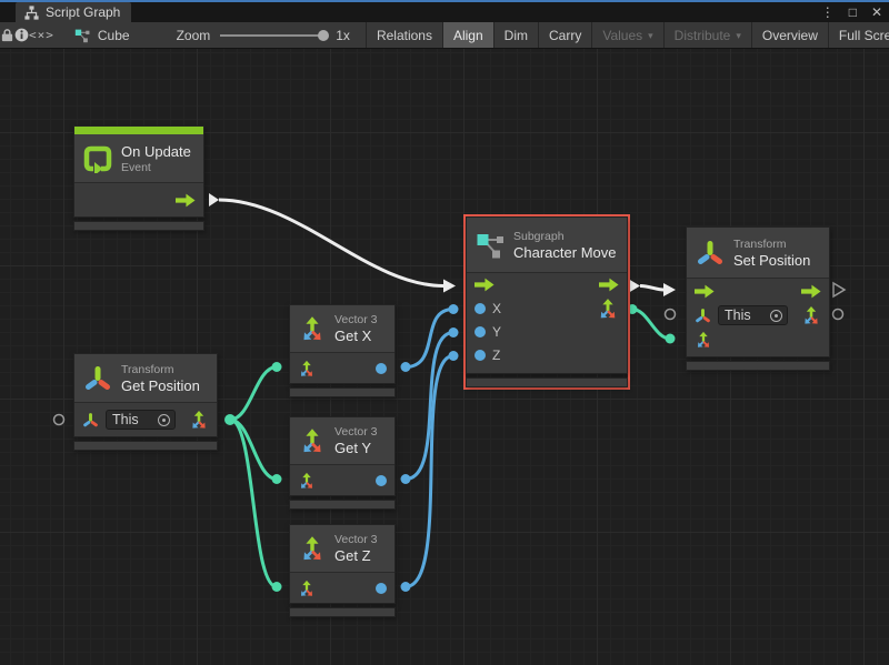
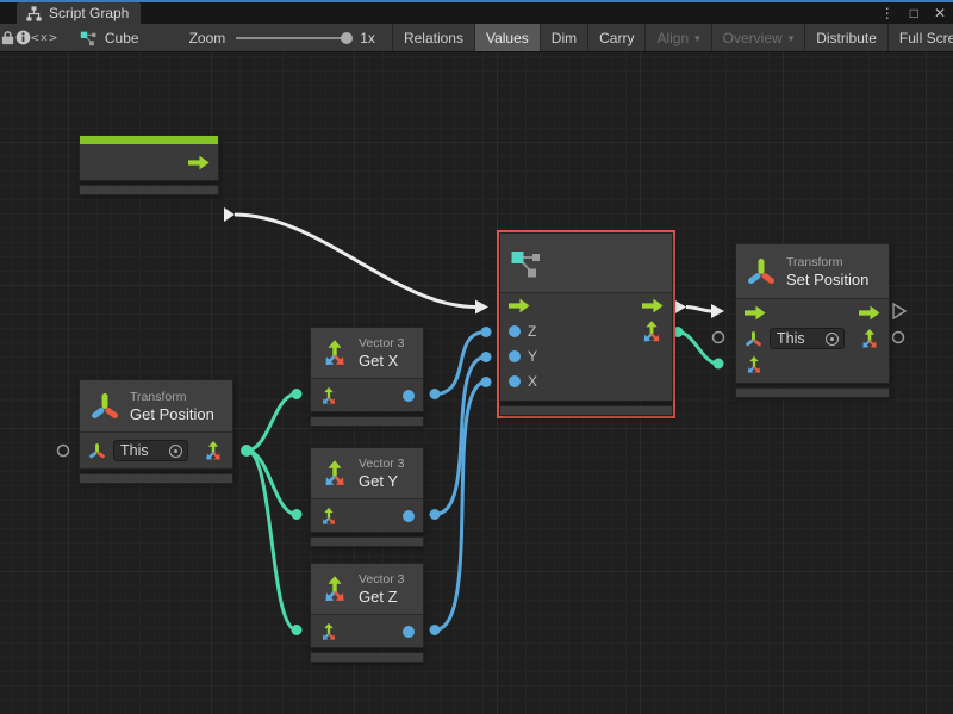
  Script Graph
  ⋮
  □
  ✕
  <×>
  Cube
  Zoom
  1x
  Relations
- Align
+ Values
  Dim
  Carry
- Values
+ Align
  ▾
- Distribute
+ Overview
  ▾
- Overview
+ Distribute
  Full Scre
- On Update
- Event
- Subgraph
- Character Move
- X
+ Z
  Y
- Z
+ X
  Transform
  Set Position
  This
  Transform
  Get Position
  This
  Vector 3
  Get X
  Vector 3
  Get Y
  Vector 3
  Get Z
